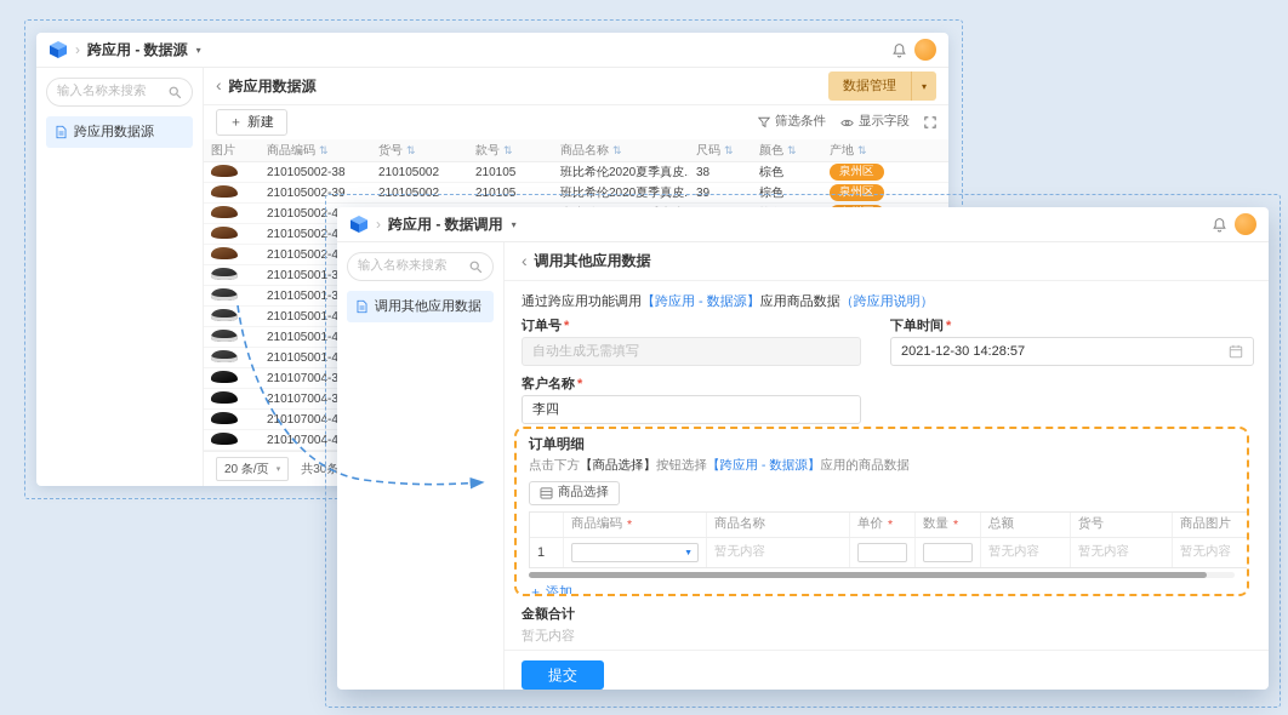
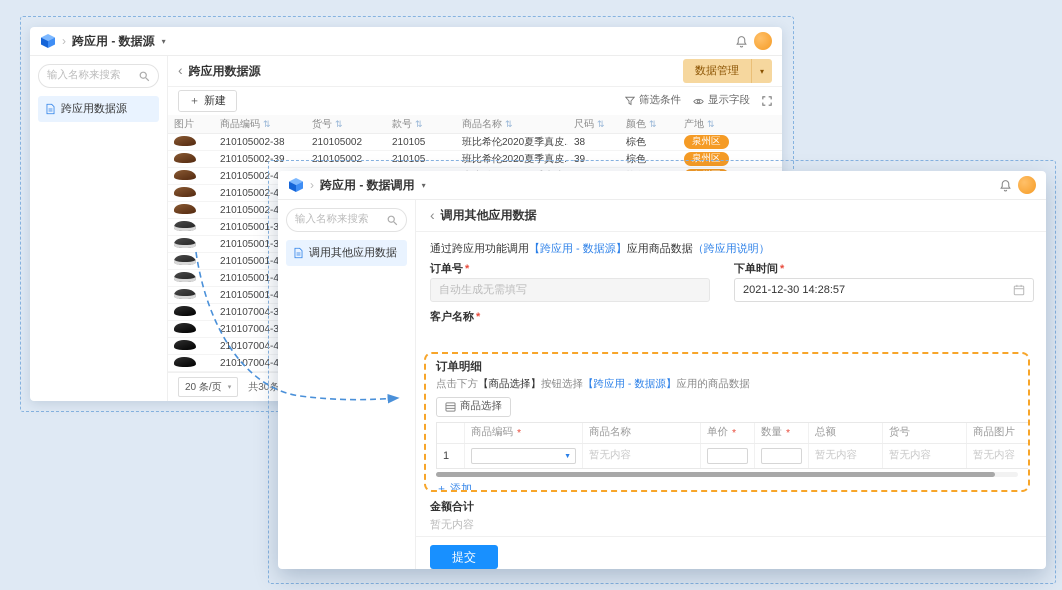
  ›
  跨应用 - 数据源
  ▾
  输入名称来搜索
  跨应用数据源
  ‹
  跨应用数据源
  数据管理
  ▾
  ＋
  新建
  筛选条件
  显示字段
  图片
  商品编码
  ⇅
  货号
  ⇅
  款号
  ⇅
  商品名称
  ⇅
  尺码
  ⇅
  颜色
  ⇅
  产地
  ⇅
  210105002-38
  210105002
  210105
  班比希伦2020夏季真皮.
  38
  棕色
  泉州区
  210105002-39
  210105002
  210105
  班比希伦2020夏季真皮.
  39
  棕色
  泉州区
  210105002-4
  210105002-4
  210105002-4
  210105001-3
  210105001-3
  210105001-4
  210105001-4
  210105001-4
  210107004-3
  210107004-3
  210107004-4
  210107004-4
  20 条/页
  共30
  ›
  跨应用 - 数据调用
  ▾
  输入名称来搜索
  调用其他应用数据
  ‹
  调用其他应用数据
  通过跨应用功能调用【跨应用 - 数据源】应用商品数据（跨应用说明）
  订单号 *
  下单时间 *
  自动生成无需填写
  2021-12-30 14:28:57
  客户名称 *
- 李四
  订单明细
  点击下方【商品选择】按钮选择【跨应用 - 数据源】应用的商品数据
  商品选择
  商品编码
  *
  商品名称
  单价
  *
  数量
  *
  总额
  货号
  商品图片
  1
  暂无内容
  暂无内容
  暂无内容
  暂无内容
  ＋
  添加
  金额合计
  暂无内容
  提交
